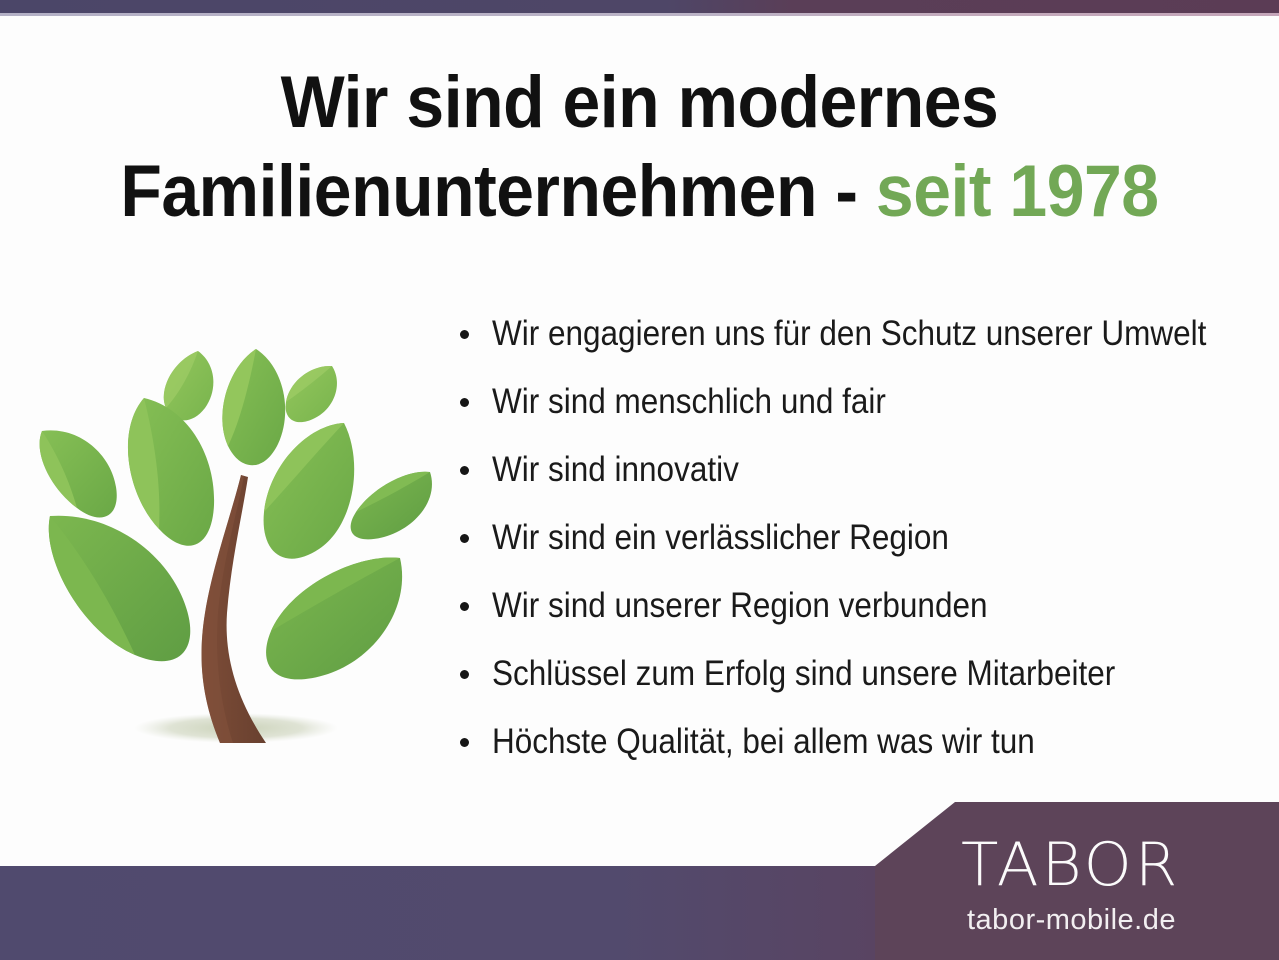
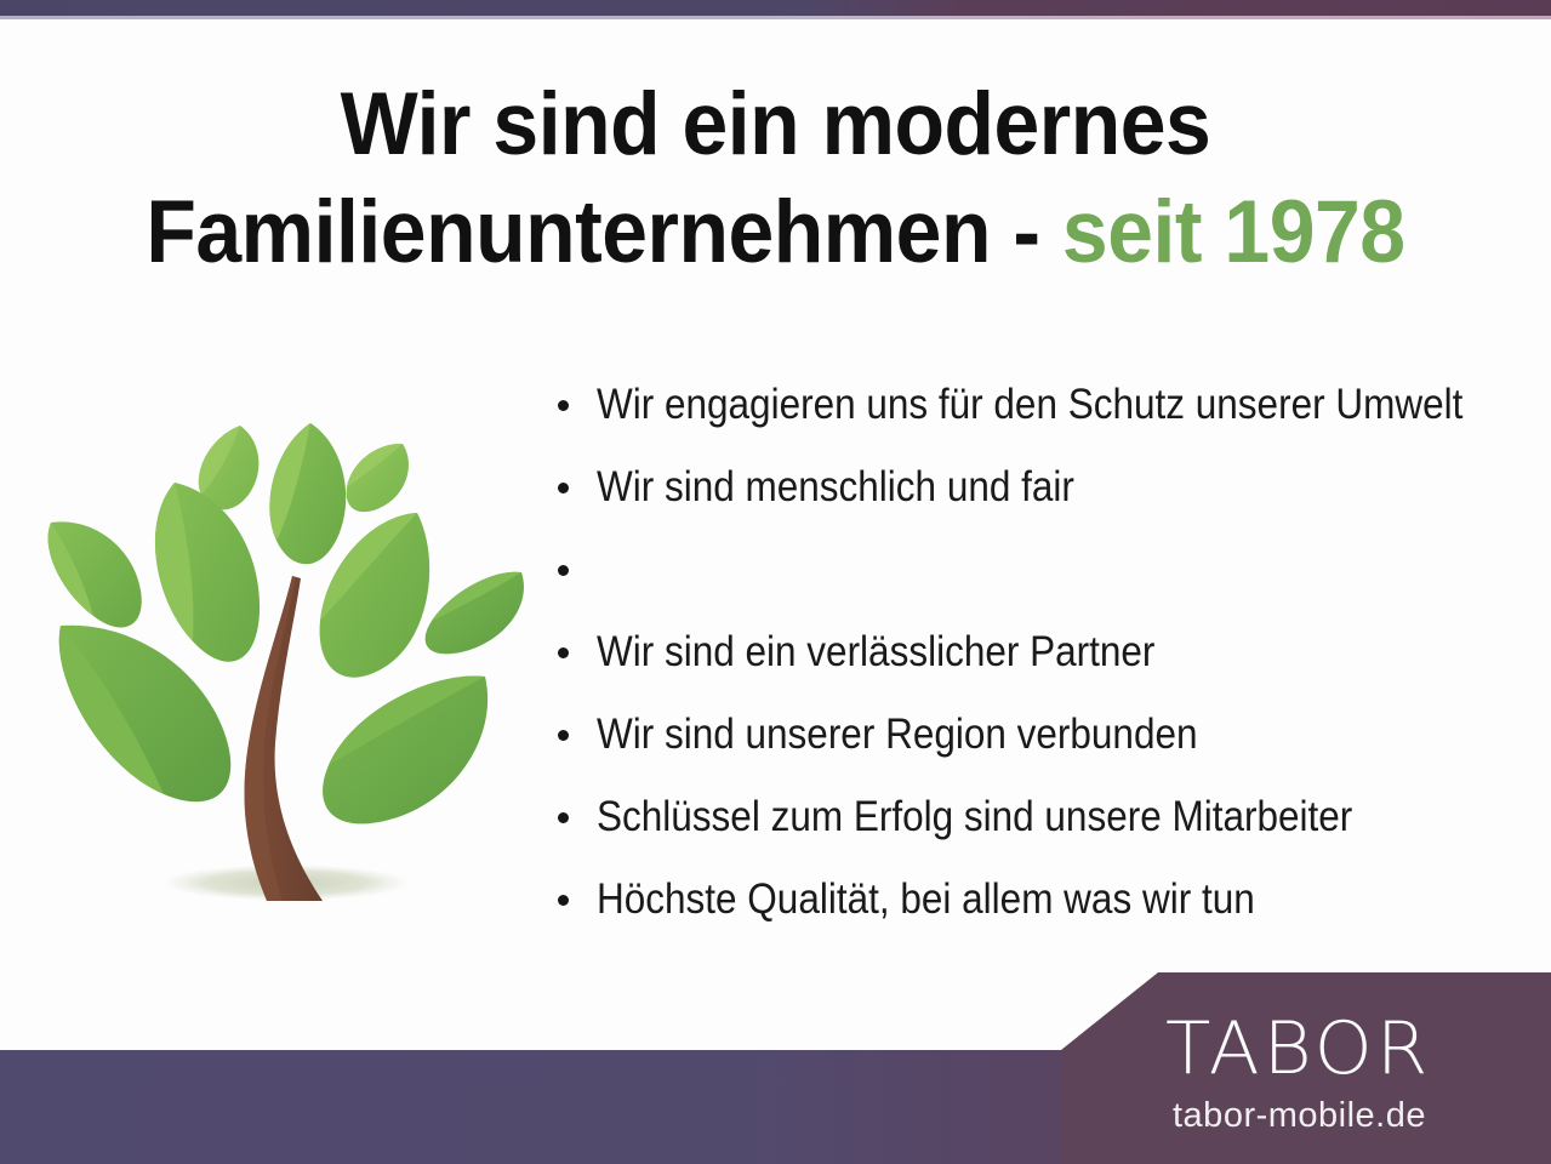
  Wir sind ein modernes
  Familienunternehmen - seit 1978
  Wir engagieren uns für den Schutz unserer Umwelt
  Wir sind menschlich und fair
- Wir sind innovativ
- Wir sind ein verlässlicher Region
+ Wir sind ein verlässlicher Partner
  Wir sind unserer Region verbunden
  Schlüssel zum Erfolg sind unsere Mitarbeiter
  Höchste Qualität, bei allem was wir tun
  TABOR
  tabor-mobile.de
